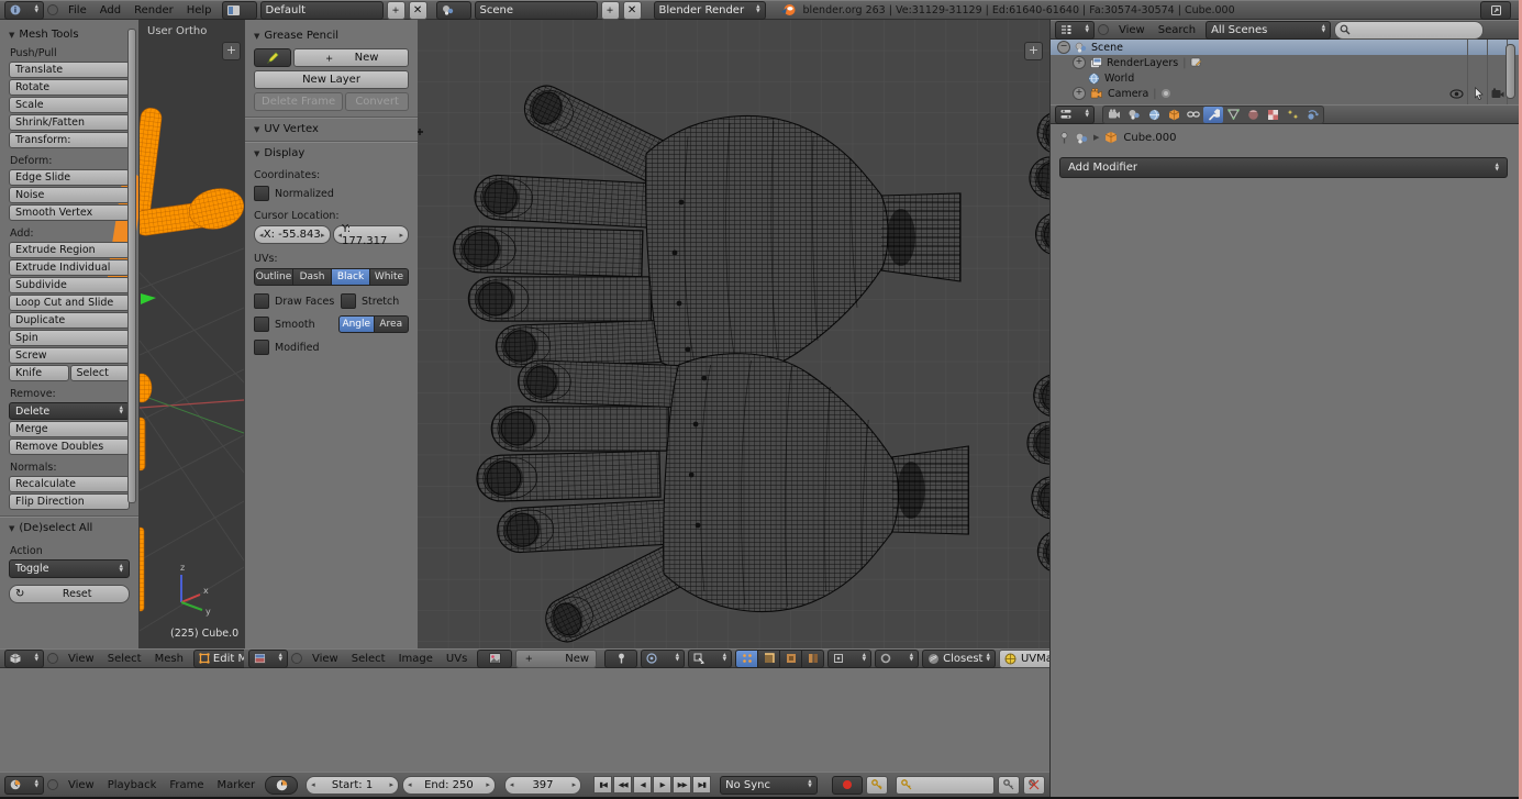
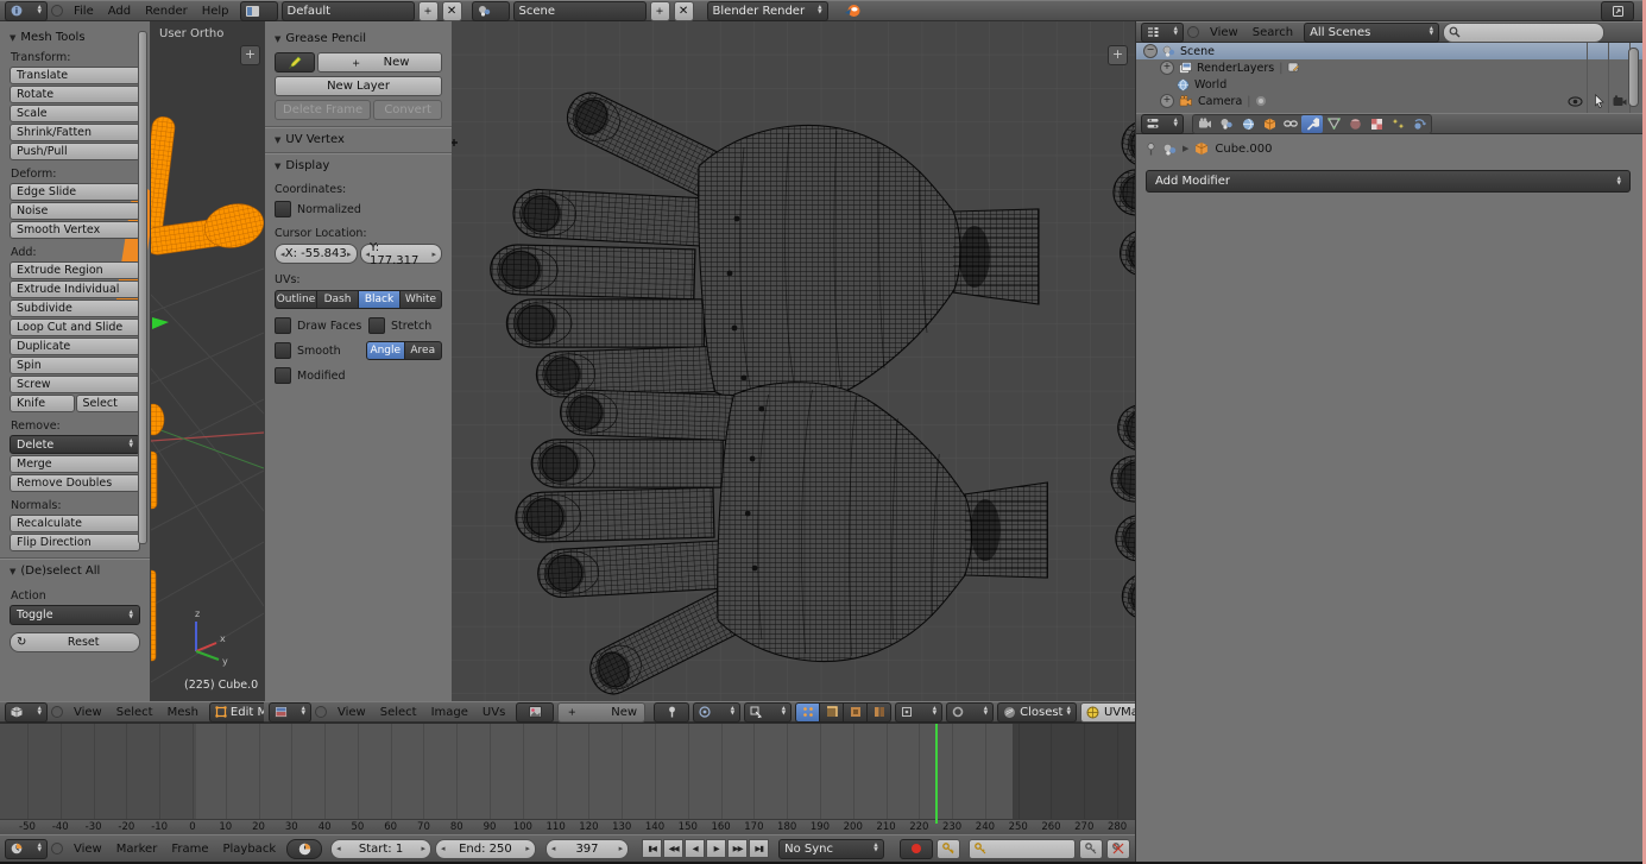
  i
  File
  Add
  Render
  Help
  Default
  ＋
  ✕
  Scene
  ＋
  ✕
  Blender Render
- blender.org 263 | Ve:31129-31129 | Ed:61640-61640 | Fa:30574-30574 | Cube.000
  ▼
  Mesh Tools
- Push/Pull
+ Transform:
  Translate
  Rotate
  Scale
  Shrink/Fatten
- Transform:
+ Push/Pull
  Deform:
  Edge Slide
  Noise
  Smooth Vertex
  Add:
  Extrude Region
  Extrude Individual
  Subdivide
  Loop Cut and Slide
  Duplicate
  Spin
  Screw
  Knife
  Select
  Remove:
  Delete
  Merge
  Remove Doubles
  Normals:
  Recalculate
  Flip Direction
  ▼
  (De)select All
  Action
  Toggle
  ↻
  Reset
  z
  x
  y
  User Ortho
  +
  (225) Cube.0
  ▼
  Grease Pencil
  ＋
  New
  New Layer
  Delete Frame
  Convert
  ▼
  UV Vertex
  ▼
  Display
  Coordinates:
  Normalized
  Cursor Location:
  ◂
  X: -55.843
  ▸
  ◂
  Y: 177.317
  ▸
  UVs:
  Outline
  Dash
  Black
  White
  Draw Faces
  Stretch
  Smooth
  Angle
  Area
  Modified
  +
  View
  Select
  Mesh
  View
  Select
  Image
  UVs
  ＋
  New
  Closest
  View
  Search
  All Scenes
  −
  Scene
  +
  RenderLayers
  World
  +
  Camera
  ▶
  Cube.000
  Add Modifier
+ -50
+ -40
+ -30
+ -20
+ -10
+ 0
+ 10
+ 20
+ 30
+ 40
+ 50
+ 60
+ 70
+ 80
+ 90
+ 100
+ 110
+ 120
+ 130
+ 140
+ 150
+ 160
+ 170
+ 180
+ 190
+ 200
+ 210
+ 220
+ 230
+ 240
+ 250
+ 260
+ 270
+ 280
  View
- Playback
+ Marker
  Frame
- Marker
+ Playback
  ◂
  Start: 1
  ▸
  ◂
  End: 250
  ▸
  ◂
  397
  ▸
  ▮◀
  ◀◀
  ◀
  ▶
  ▶▶
  ▶▮
  No Sync
